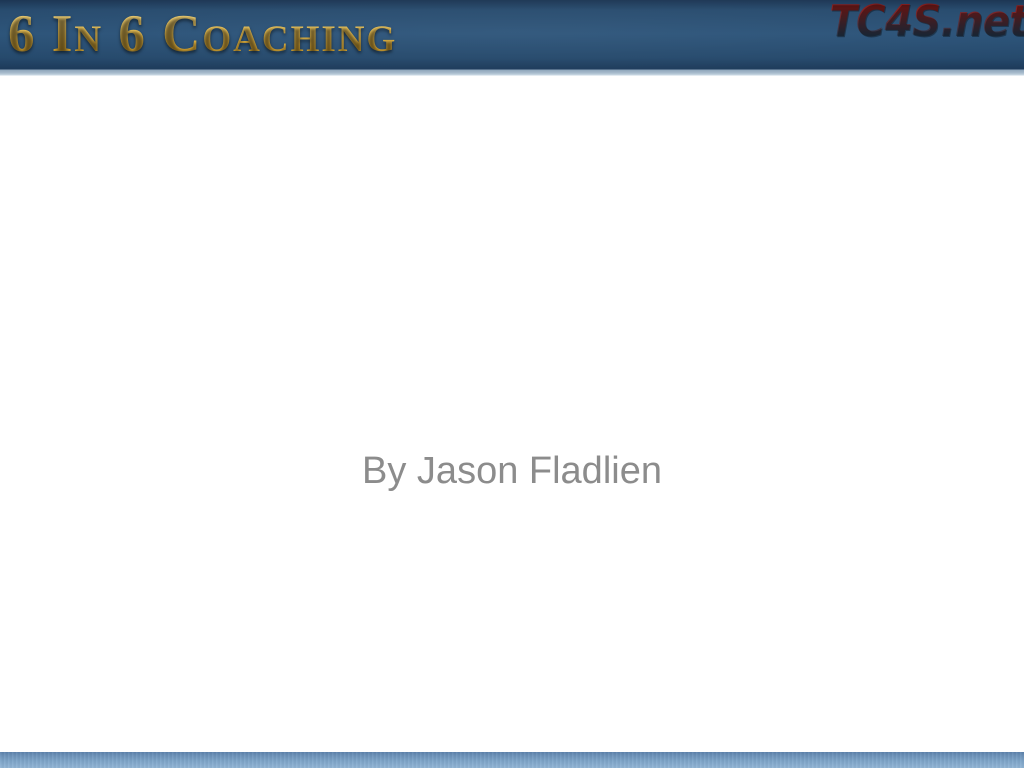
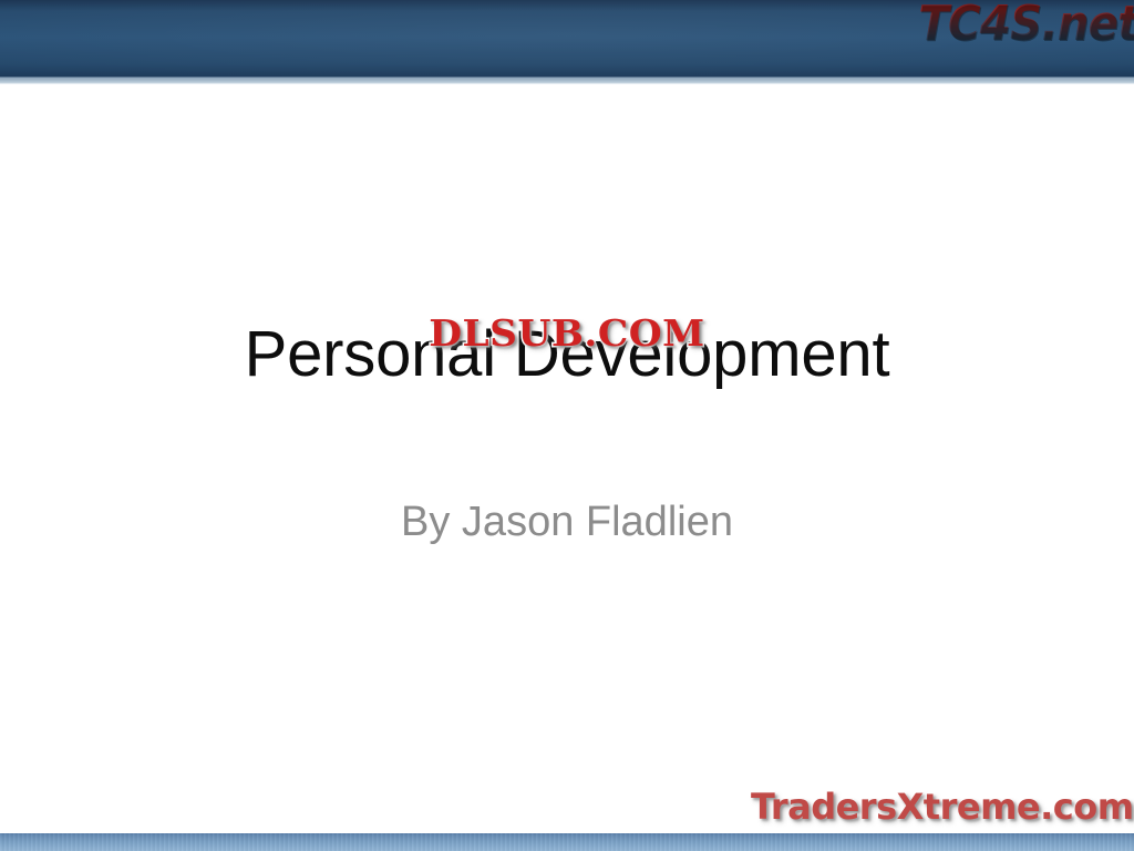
- 6 In 6 Coaching
  TC4S.net
+ Personal Development
  By Jason Fladlien
+ DLSUB.COM
+ TradersXtreme.com
